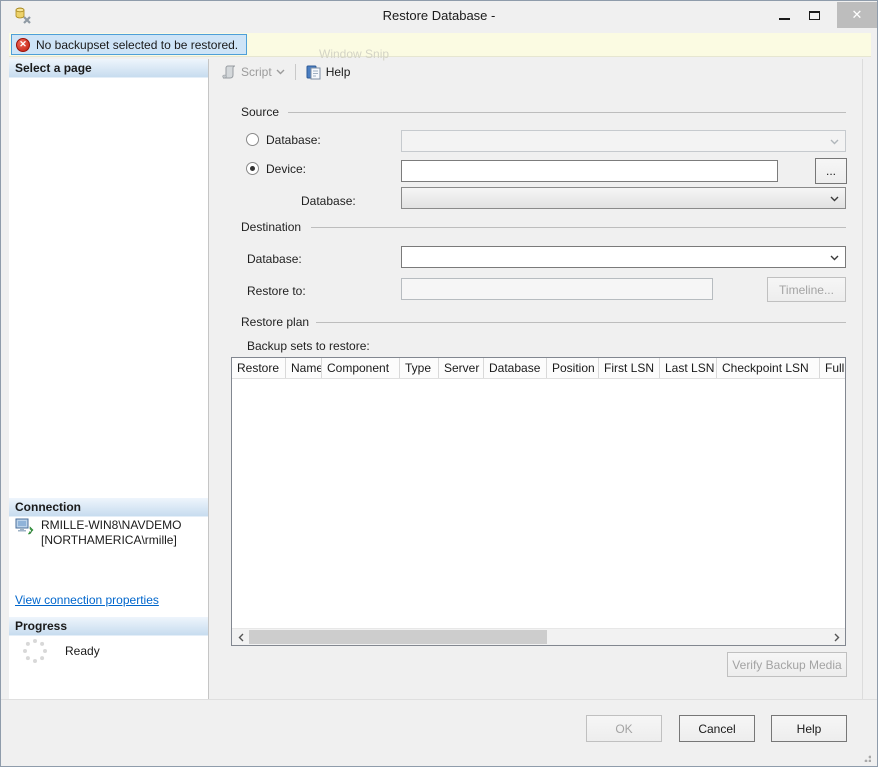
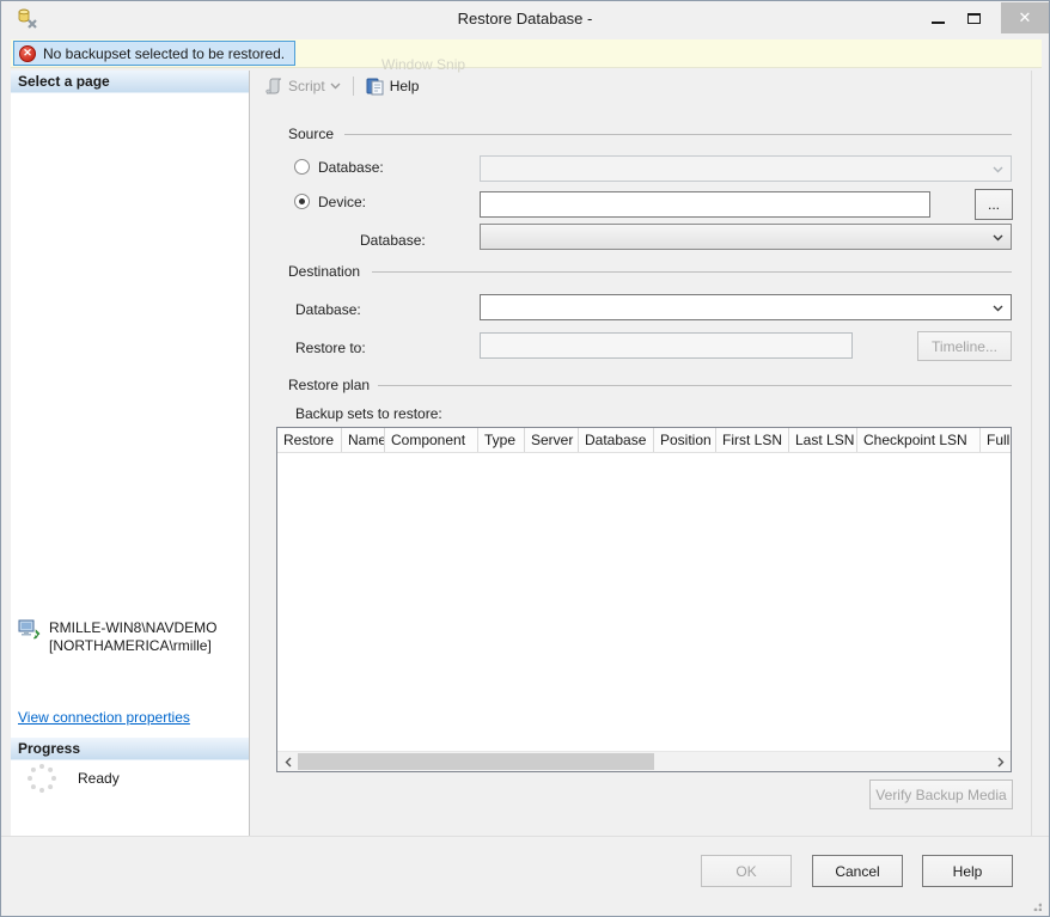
  Restore Database -
  ✕
  ✕
  No backupset selected to be restored.
  Window Snip
  Select a page
- Connection
  RMILLE-WIN8\NAVDEMO
  [NORTHAMERICA\rmille]
  View connection properties
  Progress
  Ready
  Script
  Help
  Source
  Database:
  Device:
  ...
  Database:
  Destination
  Database:
  Restore to:
  Timeline...
  Restore plan
  Backup sets to restore:
  Restore
  Name
  Component
  Type
  Server
  Database
  Position
  First LSN
  Last LSN
  Checkpoint LSN
  Verify Backup Media
  OK
  Cancel
  Help
